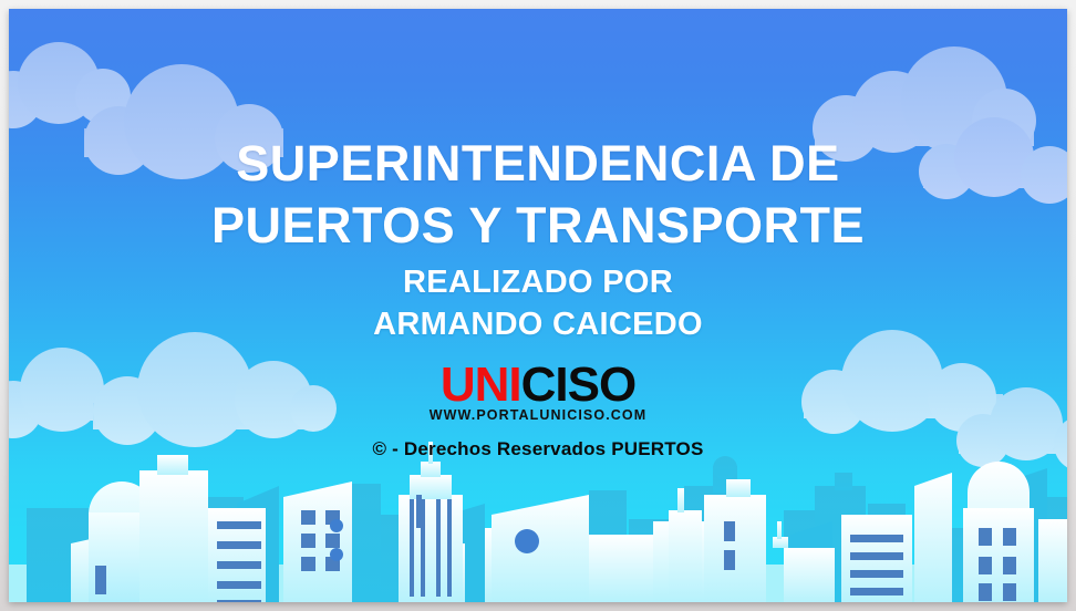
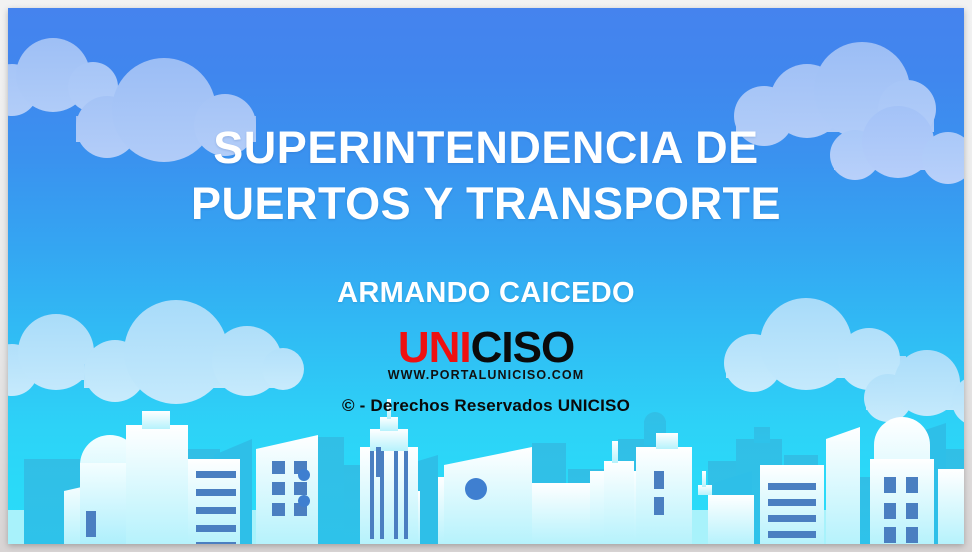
  SUPERINTENDENCIA DE
  PUERTOS Y TRANSPORTE
- REALIZADO POR
  ARMANDO CAICEDO
  UNICISO
  WWW.PORTALUNICISO.COM
- © - Derechos Reservados PUERTOS
+ © - Derechos Reservados UNICISO
